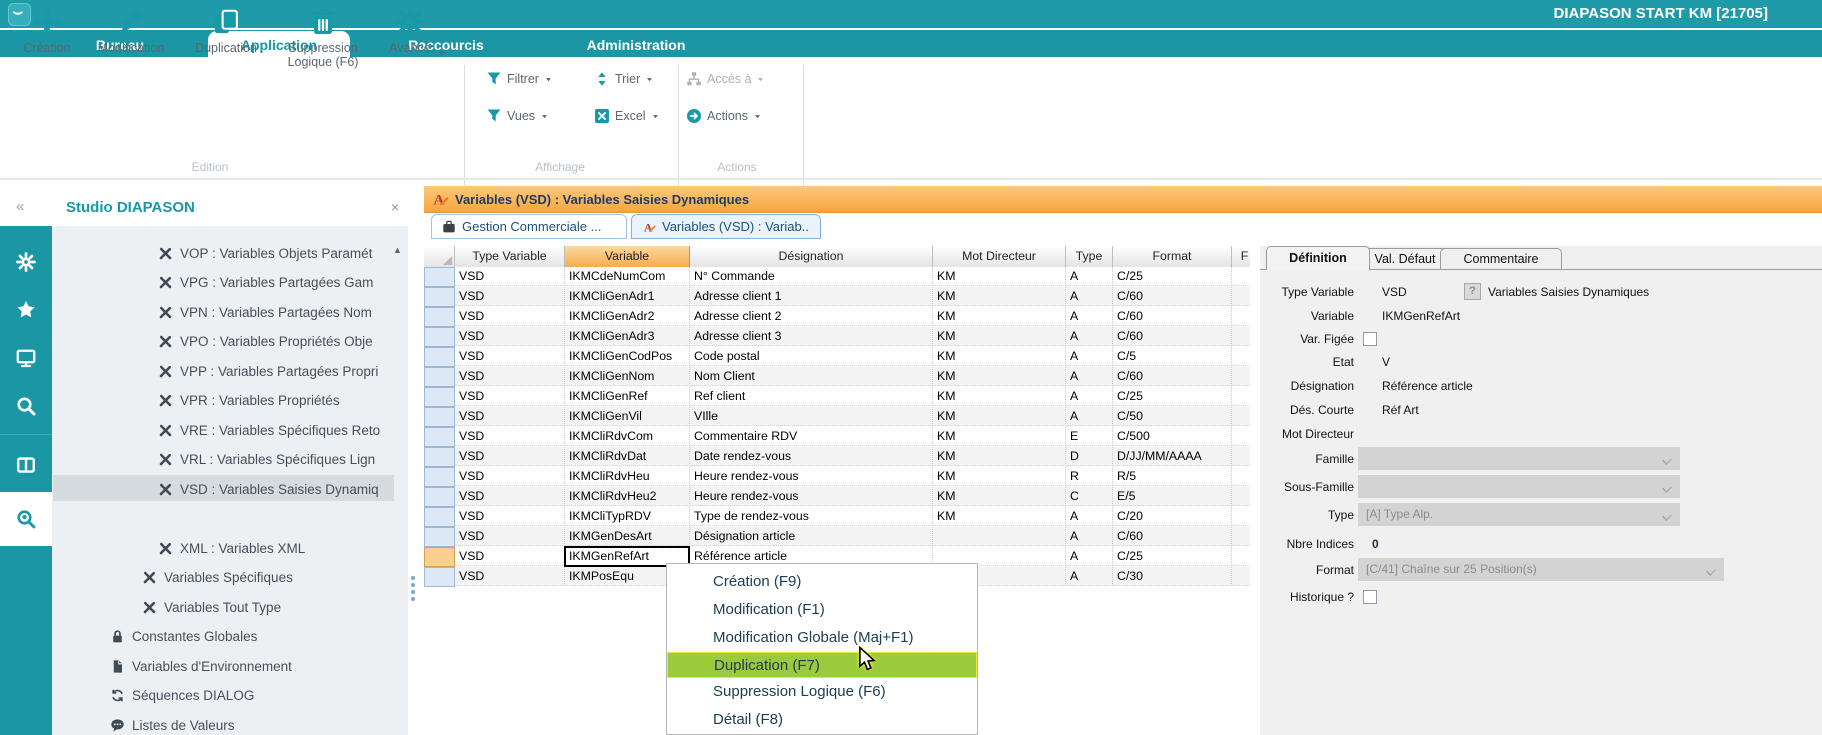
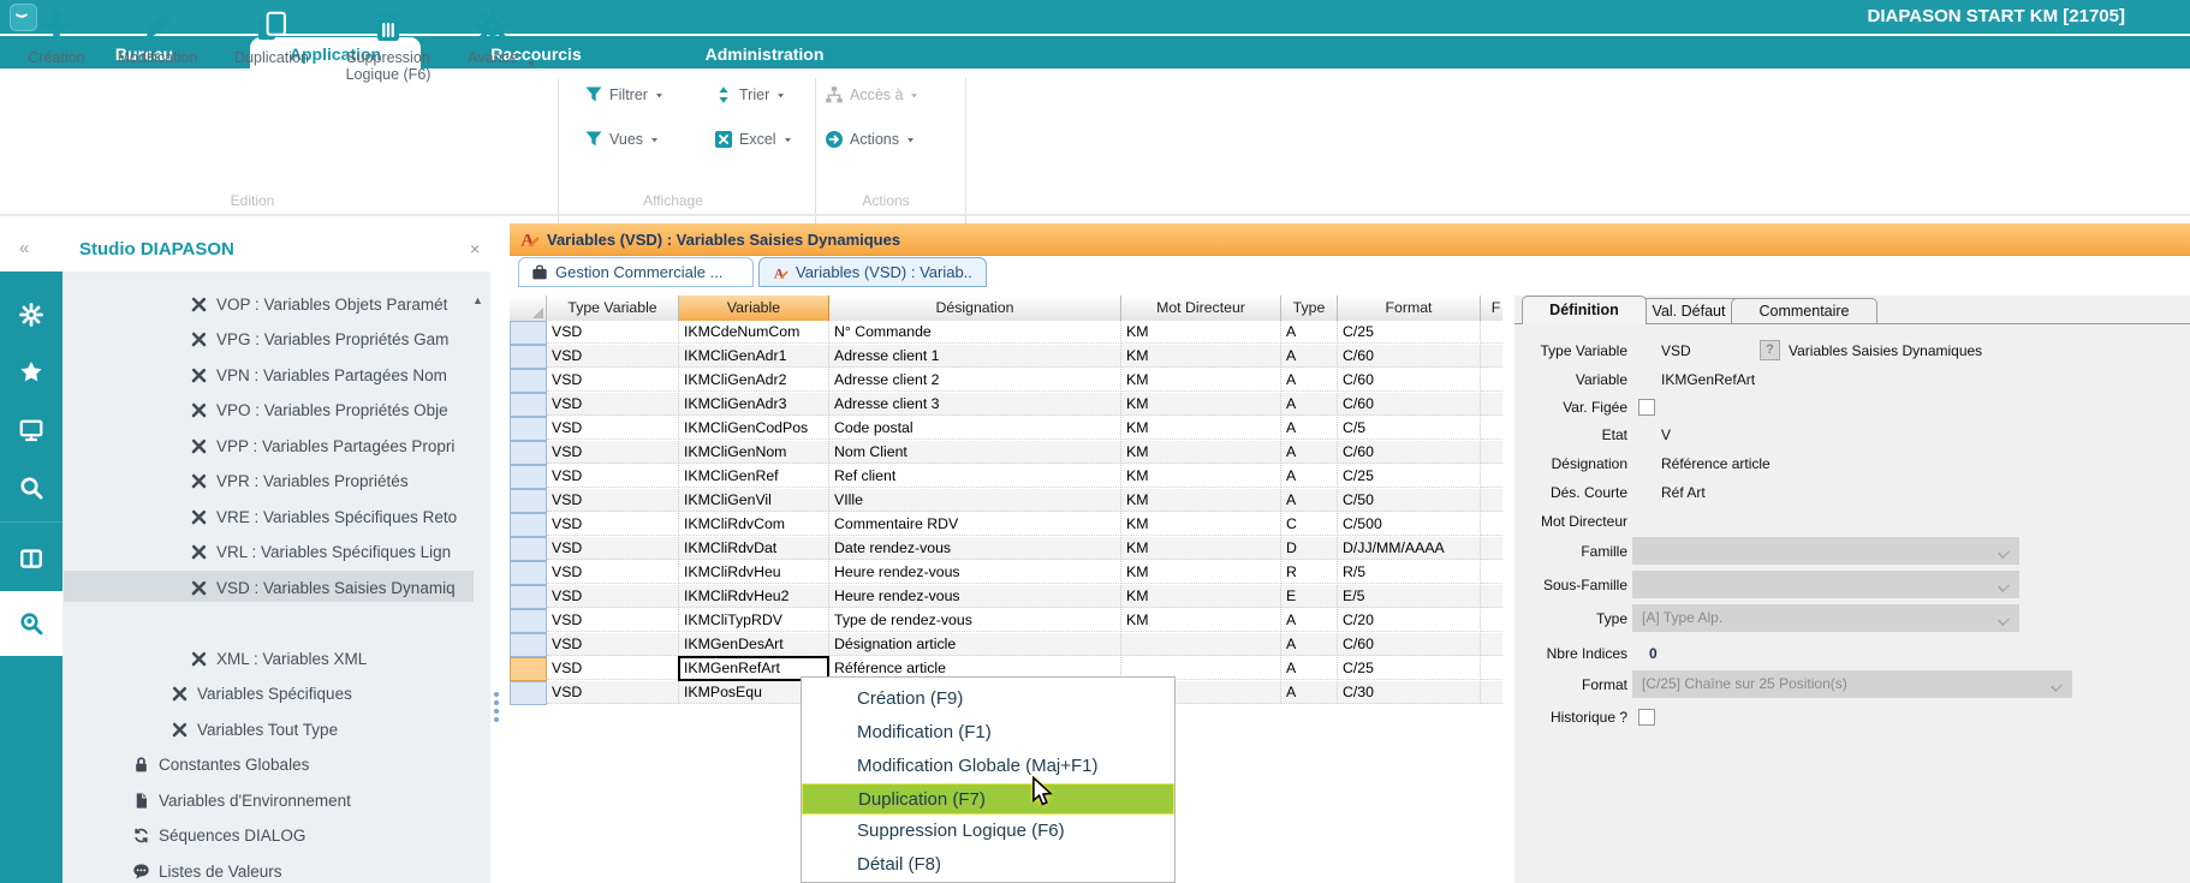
  DIAPASON START KM [21705]
  Bureau
  Application
  Raccourcis
  Administration
  Création
  Modification
  Duplication
  Suppression Logique (F6)
  Avancé
  Filtrer
  Trier
  Accès à
  Vues
  Excel
  Actions
  Edition
  Affichage
  Actions
  «
  Studio DIAPASON
  ×
  VOP : Variables Objets Paramét
- VPG : Variables Partagées Gam
+ VPG : Variables Propriétés Gam
  VPN : Variables Partagées Nom
  VPO : Variables Propriétés Obje
  VPP : Variables Partagées Propri
  VPR : Variables Propriétés
  VRE : Variables Spécifiques Reto
  VRL : Variables Spécifiques Lign
  VSD : Variables Saisies Dynamiq
  XML : Variables XML
  Variables Spécifiques
  Variables Tout Type
  Constantes Globales
  Variables d'Environnement
  Séquences DIALOG
  Listes de Valeurs
  ▲
  A
  Variables (VSD) : Variables Saisies Dynamiques
  Gestion Commerciale ...
  A
  Variables (VSD) : Variab..
  Type Variable
  Variable
  Désignation
  Mot Directeur
  Type
  Format
  F
  VSD
  IKMCdeNumCom
  N° Commande
  KM
  A
  C/25
  VSD
  IKMCliGenAdr1
  Adresse client 1
  KM
  A
  C/60
  VSD
  IKMCliGenAdr2
  Adresse client 2
  KM
  A
  C/60
  VSD
  IKMCliGenAdr3
  Adresse client 3
  KM
  A
  C/60
  VSD
  IKMCliGenCodPos
  Code postal
  KM
  A
  C/5
  VSD
  IKMCliGenNom
  Nom Client
  KM
  A
  C/60
  VSD
  IKMCliGenRef
  Ref client
  KM
  A
  C/25
  VSD
  IKMCliGenVil
  VIlle
  KM
  A
  C/50
  VSD
  IKMCliRdvCom
  Commentaire RDV
  KM
- E
+ C
  C/500
  VSD
  IKMCliRdvDat
  Date rendez-vous
  KM
  D
  D/JJ/MM/AAAA
  VSD
  IKMCliRdvHeu
  Heure rendez-vous
  KM
  R
  R/5
  VSD
  IKMCliRdvHeu2
  Heure rendez-vous
  KM
- C
+ E
  E/5
  VSD
  IKMCliTypRDV
  Type de rendez-vous
  KM
  A
  C/20
  VSD
  IKMGenDesArt
  Désignation article
  A
  C/60
  VSD
  IKMGenRefArt
  Référence article
  A
  C/25
  VSD
  IKMPosEqu
  A
  C/30
  Définition
  Val. Défaut
  Commentaire
  Type Variable
  VSD
  ?
  Variables Saisies Dynamiques
  Variable
  IKMGenRefArt
  Var. Figée
  Etat
  V
  Désignation
  Référence article
  Dés. Courte
  Réf Art
  Mot Directeur
  Famille
  Sous-Famille
  Type
  [A] Type Alp.
  Nbre Indices
  0
  Format
- [C/41] Chaîne sur 25 Position(s)
+ [C/25] Chaîne sur 25 Position(s)
  Historique ?
  Création (F9)
  Modification (F1)
  Modification Globale (Maj+F1)
  Duplication (F7)
  Suppression Logique (F6)
  Détail (F8)
